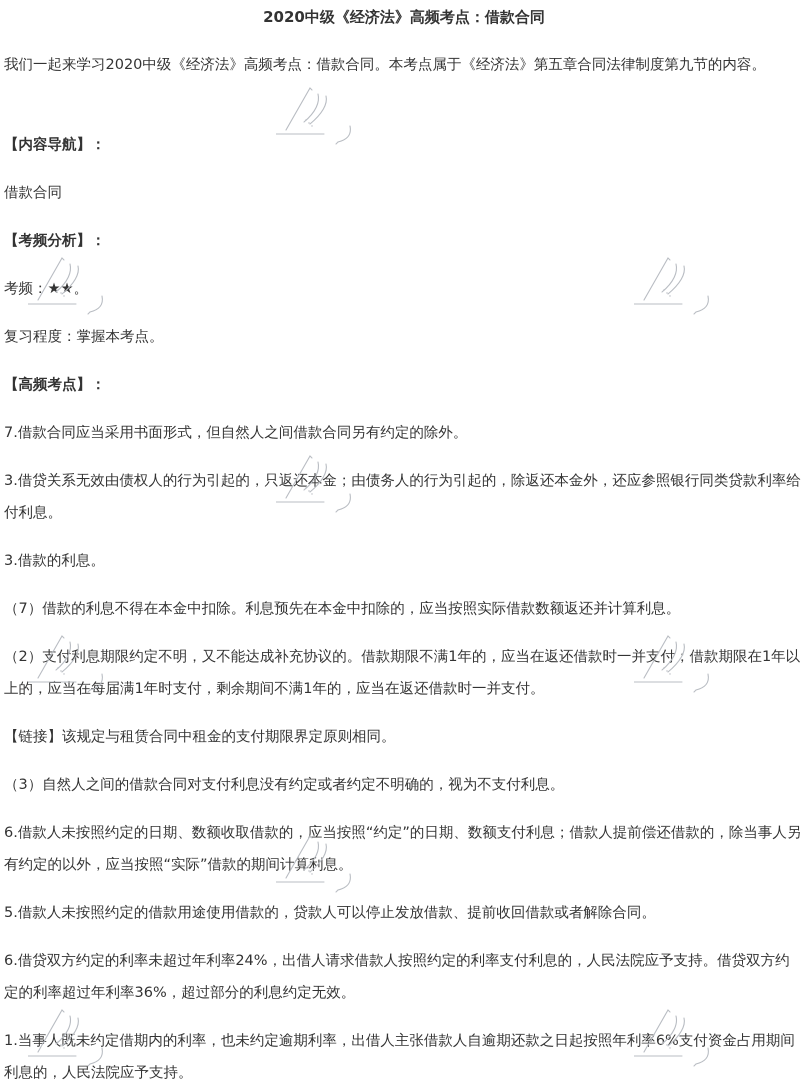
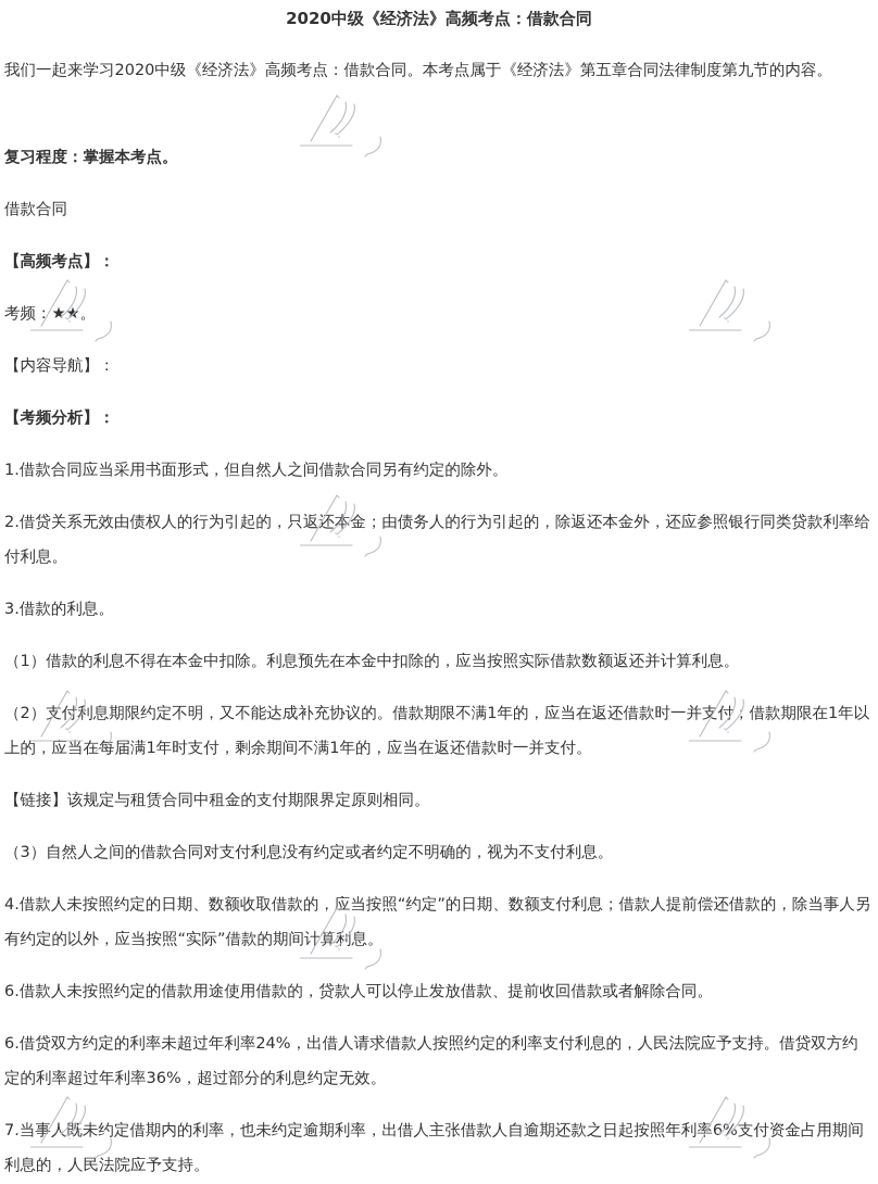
  2020中级《经济法》高频考点：借款合同
  我们一起来学习2020中级《经济法》高频考点：借款合同。本考点属于《经济法》第五章合同法律制度第九节的内容。
- 【内容导航】：
+ 复习程度：掌握本考点。
  借款合同
- 【考频分析】：
+ 【高频考点】：
  考频：★。
- 复习程度：掌握本考点。
+ 【内容导航】：
- 【高频考点】：
+ 【考频分析】：
- 7.借款合同应当采用书面形式，但自然人之间借款合同另有约定的除外。
+ 1.借款合同应当采用书面形式，但自然人之间借款合同另有约定的除外。
- 3.借贷关系无效由债权人的行为引起的，只返还本金；由债务人的行为引起的，除返还本金外，还应参照银行同类贷款利率给付利息。
+ 2.借贷关系无效由债权人的行为引起的，只返还本金；由债务人的行为引起的，除返还本金外，还应参照银行同类贷款利率给付利息。
  3.借款的利息。
- （7）借款的利息不得在本金中扣除。利息预先在本金中扣除的，应当按照实际借款数额返还并计算利息。
+ （1）借款的利息不得在本金中扣除。利息预先在本金中扣除的，应当按照实际借款数额返还并计算利息。
  （2）付利息期限约定不明，又不能达成补充协议的。借款期限不满1年的，应当在返还借款时一并支付；借款期限在1年以上的，应当在每届满1年时支付，剩余期间不满1年的，应当在返还借款时一并支付。
  【链接】该规定与租赁合同中租金的支付期限界定原则相同。
  （3）自然人之间的借款合同对支付利息没有约定或者约定不明确的，视为不支付利息。
- 6.借款人未按照约定的日期、数额收取借款的，应当按照“约定”的日期、数额支付利息；借款人提前偿还借款的，除当事人另有约定的以外，应当按照“实际”借款的期间计算利息。
+ 4.借款人未按照约定的日期、数额收取借款的，应当按照“约定”的日期、数额支付利息；借款人提前偿还借款的，除当事人另有约定的以外，应当按照“实际”借款的期间计算利息。
- 5.借款人未按照约定的借款用途使用借款的，贷款人可以停止发放借款、提前收回借款或者解除合同。
+ 6.借款人未按照约定的借款用途使用借款的，贷款人可以停止发放借款、提前收回借款或者解除合同。
  6.借贷双方约定的利率未超过年利率24%，出借人请求借款人按照约定的利率支付利息的，人民法院应予支持。借贷双方约定的利率超过年利率36%，超过部分的利息约定无效。
- 1.当事人既未约定借期内的利率，也未约定逾期利率，出借人主张借款人自逾期还款之日起按照年利率6%支付资金占用期间利息的，人民法院应予支持。
+ 7.当事人既未约定借期内的利率，也未约定逾期利率，出借人主张借款人自逾期还款之日起按照年利率6%支付资金占用期间利息的，人民法院应予支持。
